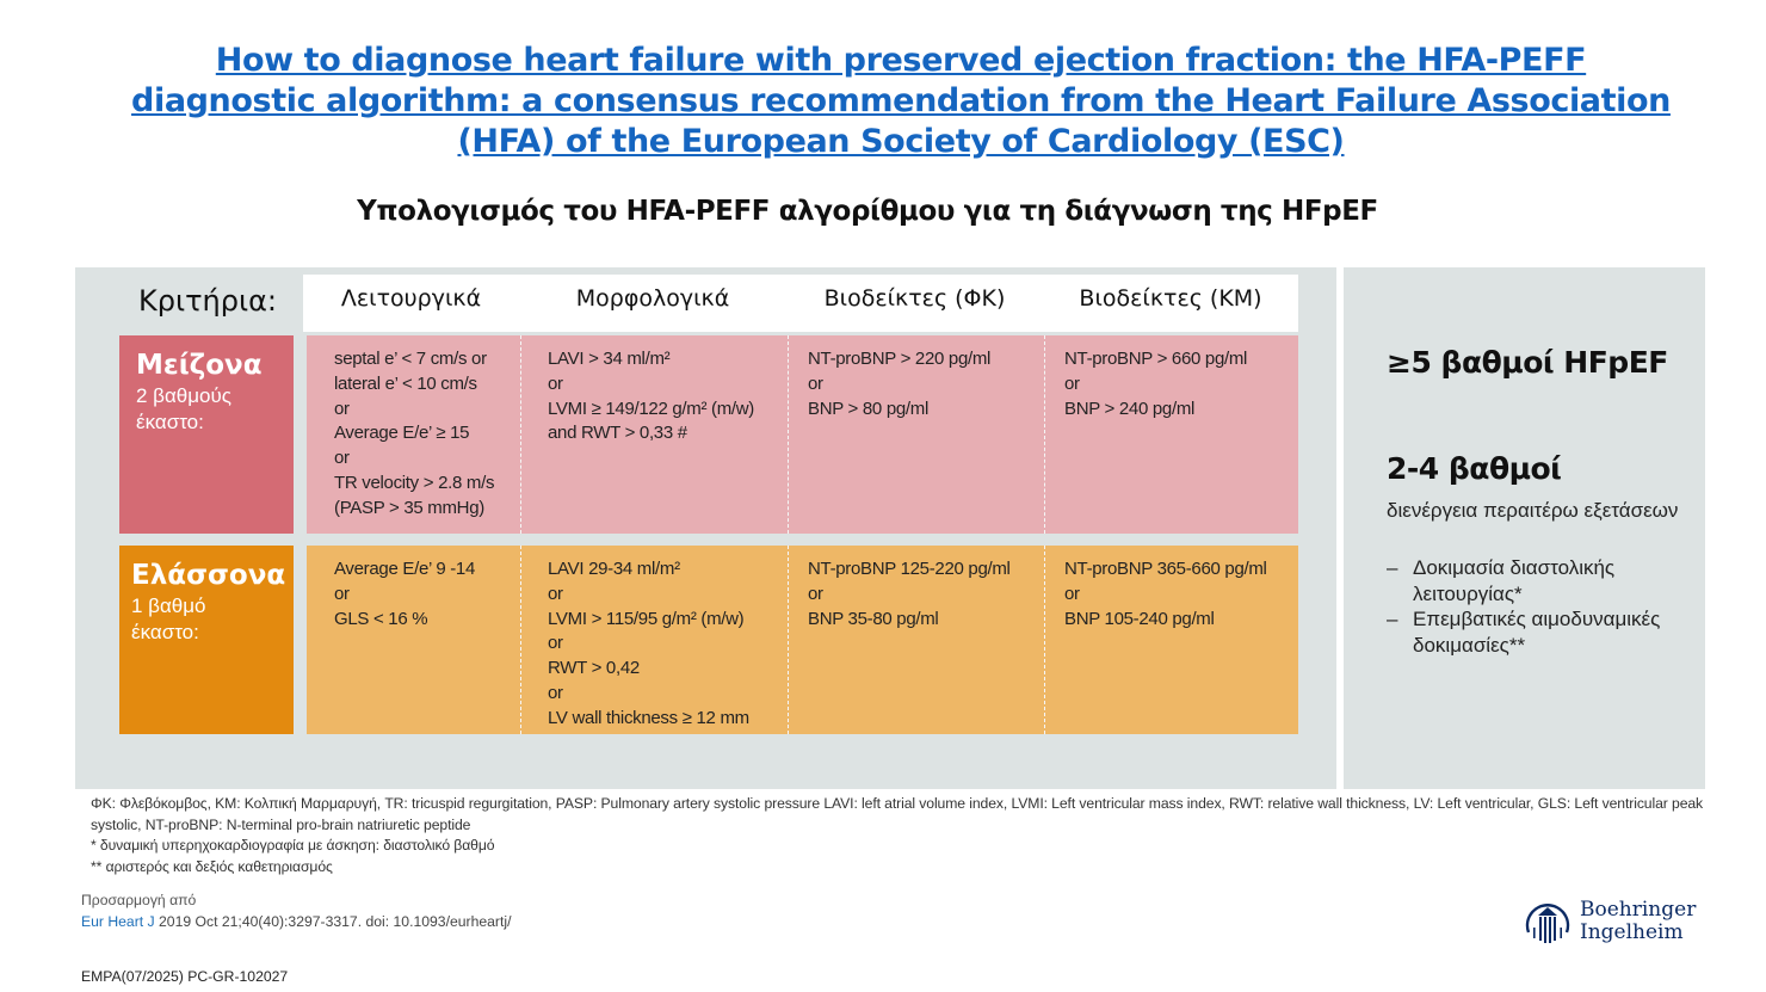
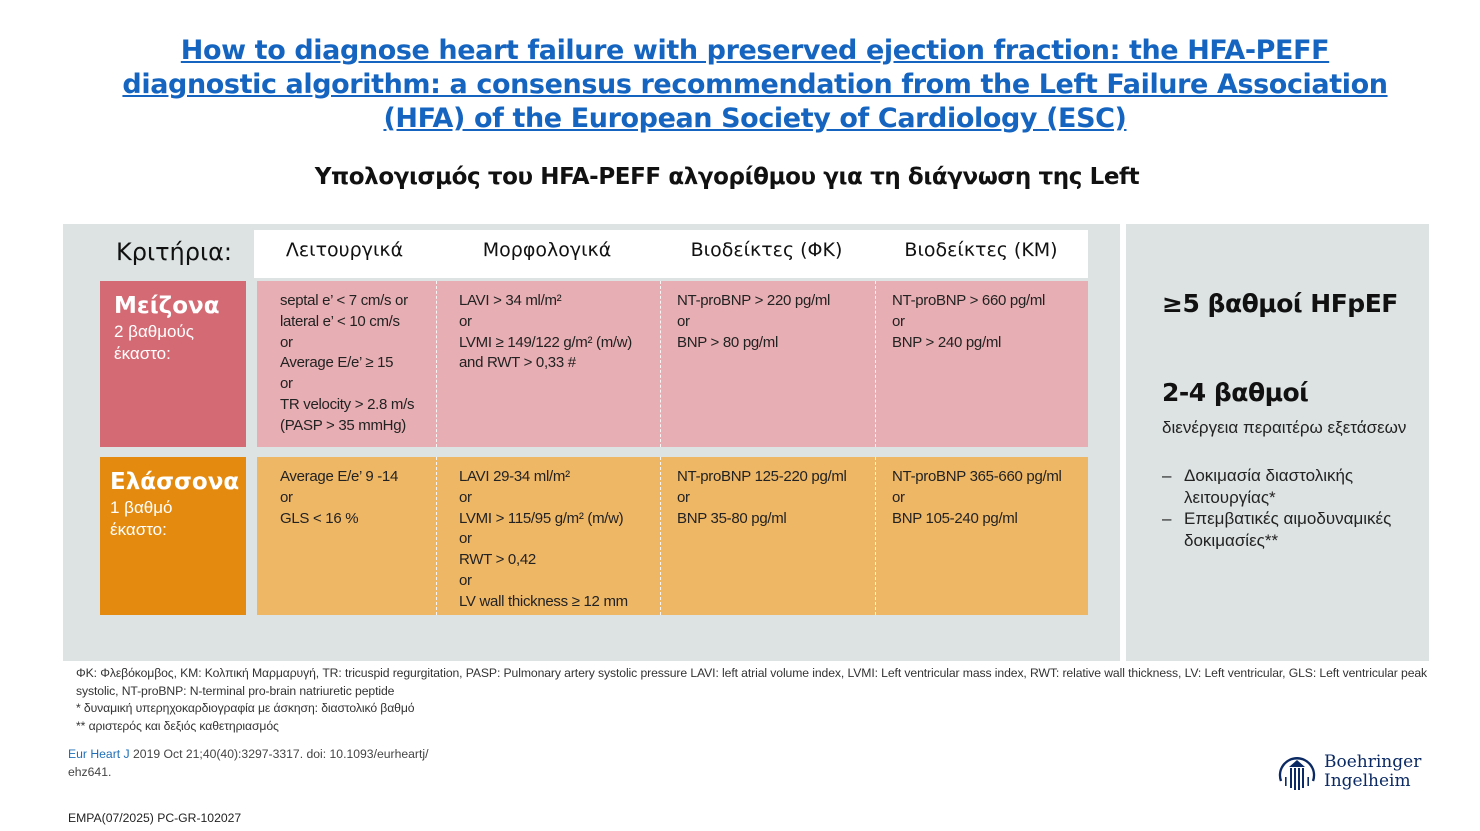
- How to diagnose heart failure with preserved ejection fraction: the HFA-PEFF diagnostic algorithm: a consensus recommendation from the Heart Failure Association (HFA) of the European Society of Cardiology (ESC)
+ How to diagnose heart failure with preserved ejection fraction: the HFA-PEFF diagnostic algorithm: a consensus recommendation from the Left Failure Association (HFA) of the European Society of Cardiology (ESC)
- Υπολογισμός του HFA-PEFF αλγορίθμου για τη διάγνωση της HFpEF
+ Υπολογισμός του HFA-PEFF αλγορίθμου για τη διάγνωση της Left
  Κριτήρια:
  Λειτουργικά
  Μορφολογικά
  Βιοδείκτες (ΦΚ)
  Βιοδείκτες (ΚΜ)
  Μείζονα
  2 βαθμούς
  έκαστο:
  septal e’ < 7 cm/s or
  lateral e’ < 10 cm/s
  or
  Average E/e’ ≥ 15
  or
  TR velocity > 2.8 m/s
  (PASP > 35 mmHg)
  LAVI > 34 ml/m²
  or
  LVMI ≥ 149/122 g/m² (m/w)
  and RWT > 0,33 #
  NT-proBNP > 220 pg/ml
  or
  BNP > 80 pg/ml
  NT-proBNP > 660 pg/ml
  or
  BNP > 240 pg/ml
  Ελάσσονα
  1 βαθμό
  έκαστο:
  Average E/e’ 9 -14
  or
  GLS < 16 %
  LAVI 29-34 ml/m²
  or
  LVMI > 115/95 g/m² (m/w)
  or
  RWT > 0,42
  or
  LV wall thickness ≥ 12 mm
  NT-proBNP 125-220 pg/ml
  or
  BNP 35-80 pg/ml
  NT-proBNP 365-660 pg/ml
  or
  BNP 105-240 pg/ml
  ≥5 βαθμοί HFpEF
  2-4 βαθμοί
  διενέργεια περαιτέρω εξετάσεων
  –
  Δοκιμασία διαστολικής λειτουργίας*
  –
  Επεμβατικές αιμοδυναμικές δοκιμασίες**
  ΦΚ: Φλεβόκομβος, ΚΜ: Κολπική Μαρμαρυγή, TR: tricuspid regurgitation, PASP: Pulmonary artery systolic pressure LAVI: left atrial volume index, LVMI: Left ventricular mass index, RWT: relative wall thickness, LV: Left ventricular, GLS: Left ventricular peak systolic, NT-proBNP: N-terminal pro-brain natriuretic peptide
  * δυναμική υπερηχοκαρδιογραφία με άσκηση: διαστολικό βαθμό
  ** αριστερός και δεξιός καθετηριασμός
- Προσαρμογή από
  Eur Heart J 2019 Oct 21;40(40):3297-3317. doi: 10.1093/eurheartj/
+ ehz641.
  EMPA(07/2025) PC-GR-102027
  Boehringer
  Ingelheim
